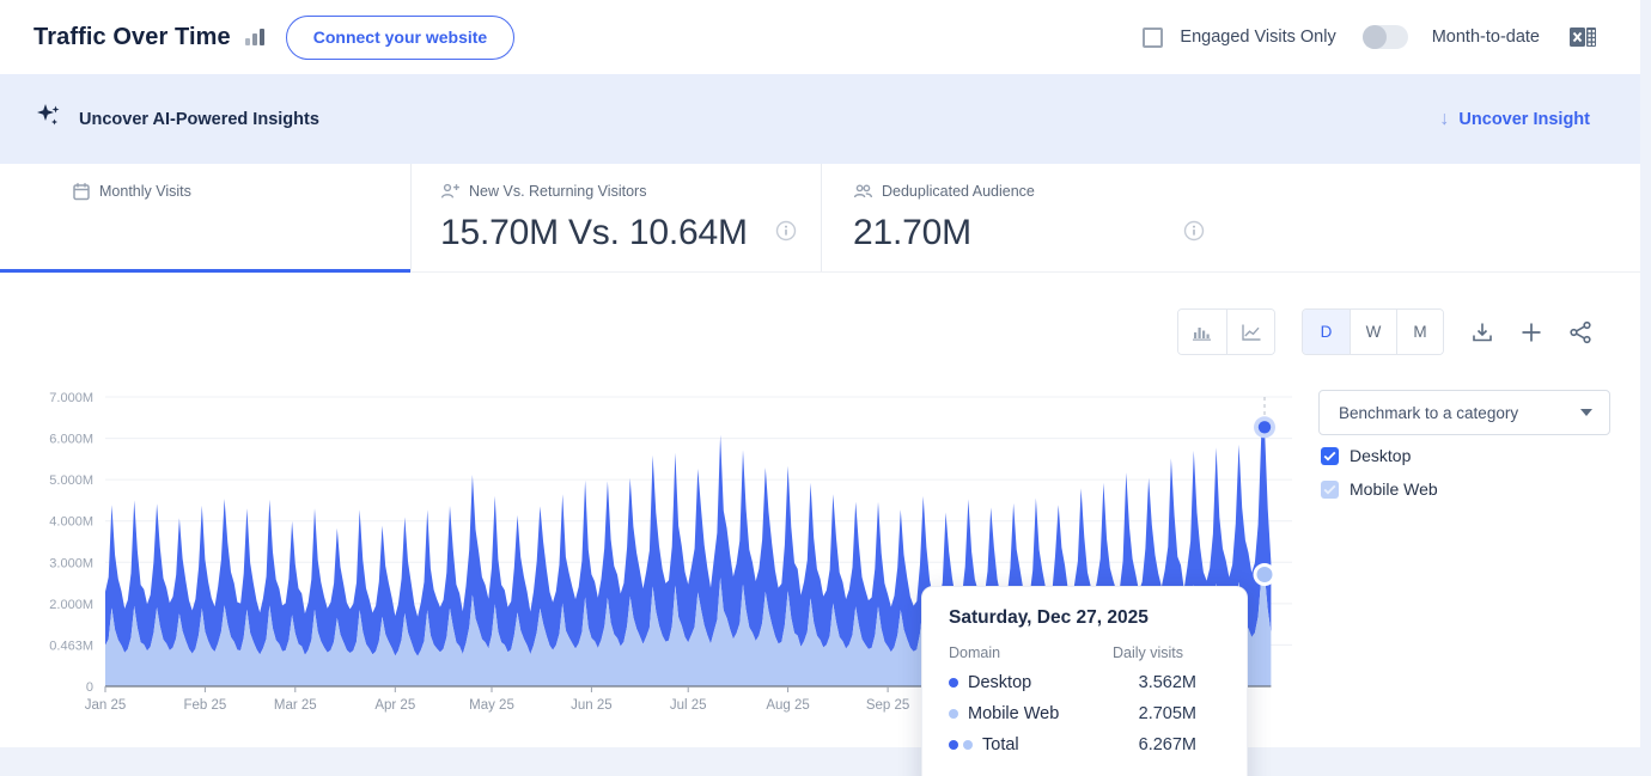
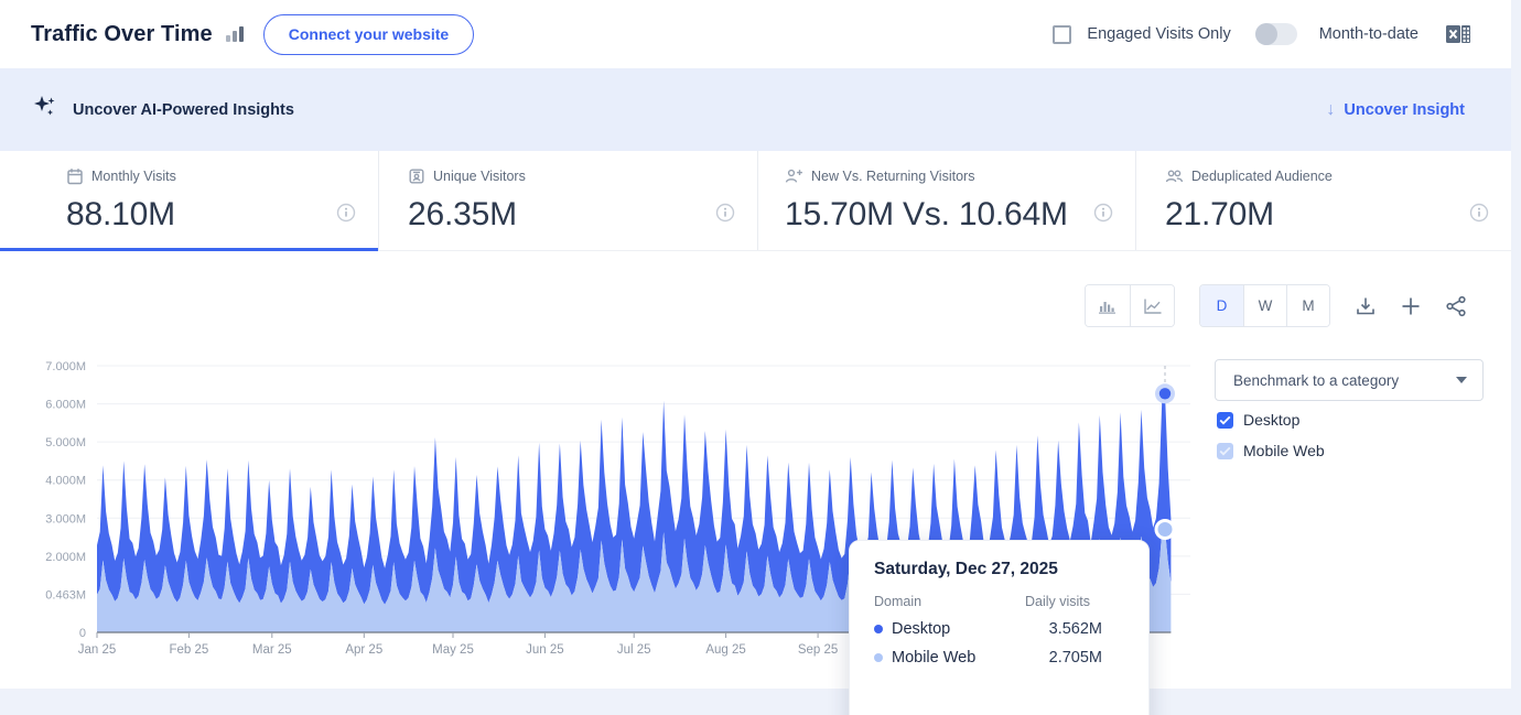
  Traffic Over Time
  Connect your website
  Engaged Visits Only
  Month-to-date
  Uncover AI-Powered Insights
  ↓
  Uncover Insight
  Monthly Visits
+ 88.10M
+ Unique Visitors
+ 26.35M
  New Vs. Returning Visitors
  15.70M Vs. 10.64M
  Deduplicated Audience
  21.70M
  D
  W
  M
  0
  0.463M
  2.000M
  3.000M
  4.000M
  5.000M
  6.000M
  7.000M
  Jan 25
  Feb 25
  Mar 25
  Apr 25
  May 25
  Jun 25
  Jul 25
  Aug 25
  Sep 25
  Benchmark to a category
  Desktop
  Mobile Web
  Saturday, Dec 27, 2025
  Domain
  Daily visits
  Desktop
  3.562M
  Mobile Web
  2.705M
- Total
- 6.267M
